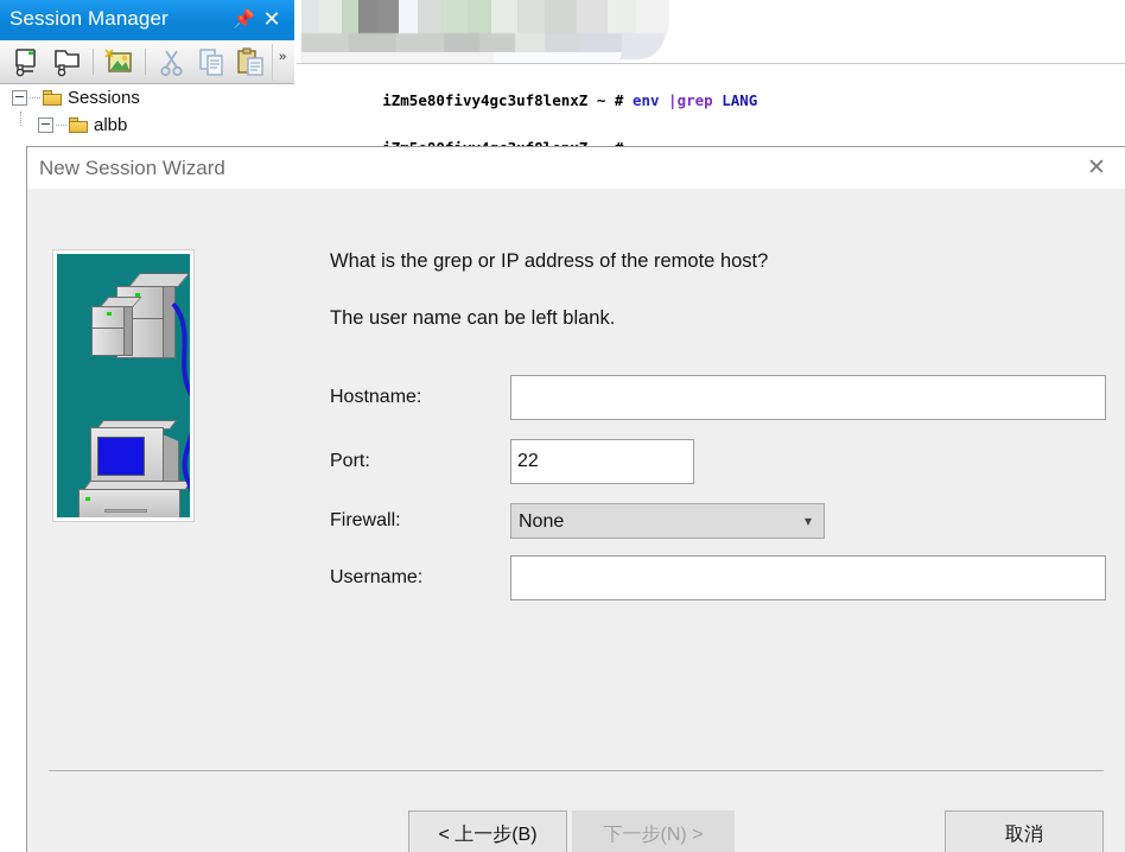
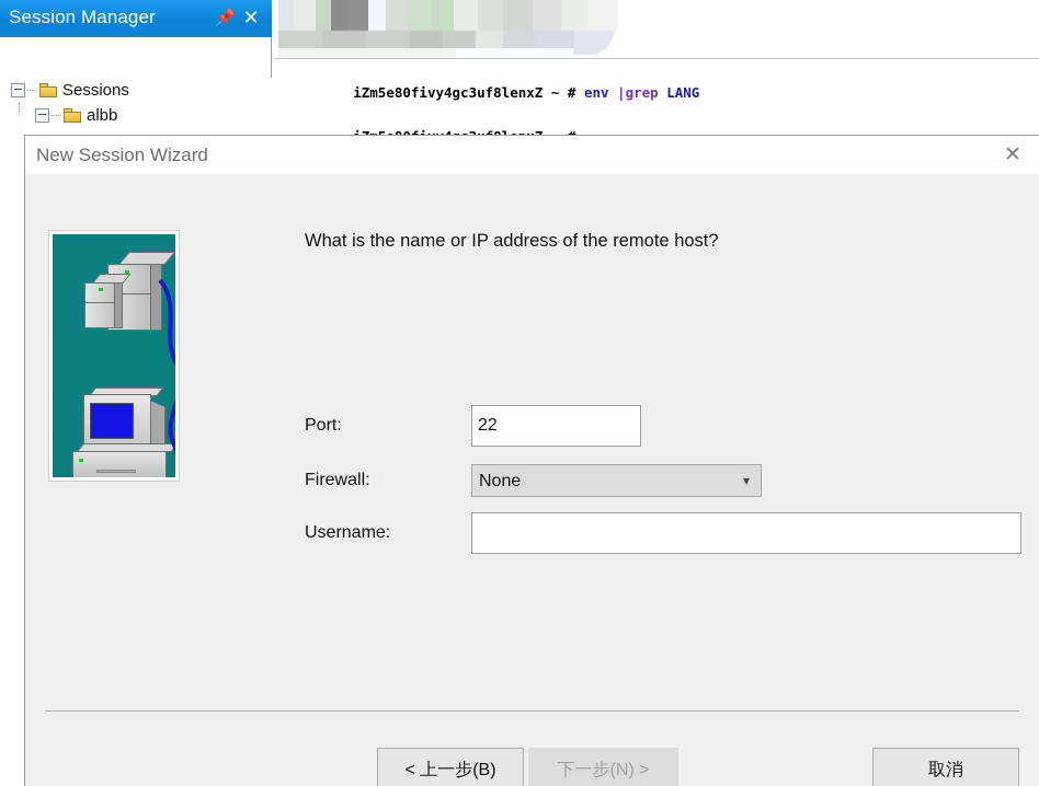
  iZm5e80fivy4gc3uf8lenxZ ~ # env |grep LANG
  Session Manager
  📌
  ✕
- »
  Sessions
  albb
  New Session Wizard
  ✕
- What is the grep or IP address of the remote host?
+ What is the name or IP address of the remote host?
- The user name can be left blank.
- Hostname:
  Port:
  22
  Firewall:
  None
  ▾
  Username:
  < 上一步(B)
  下一步(N) >
  取消
